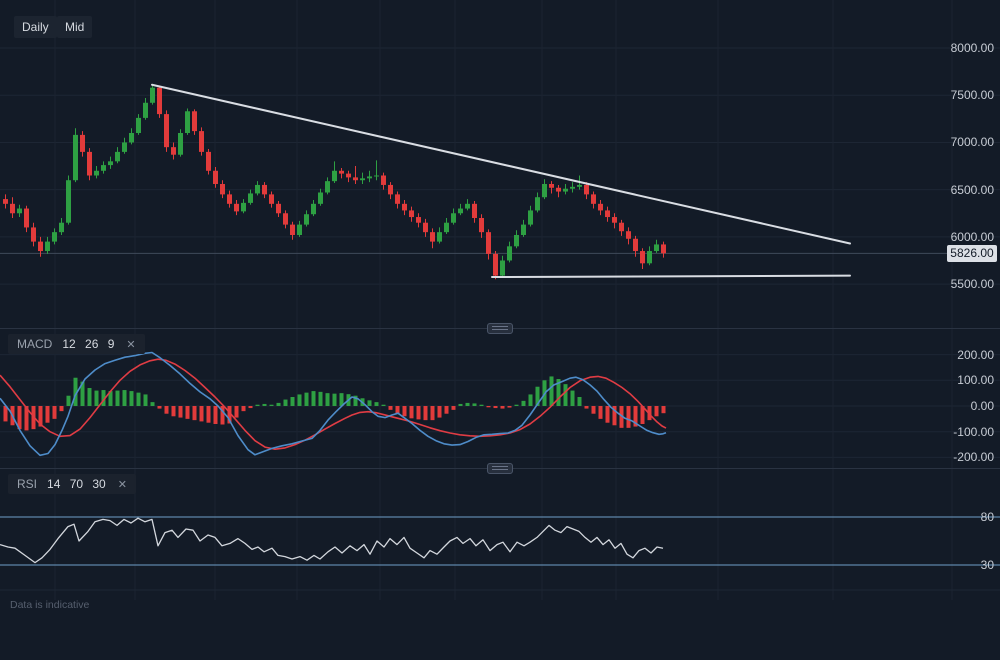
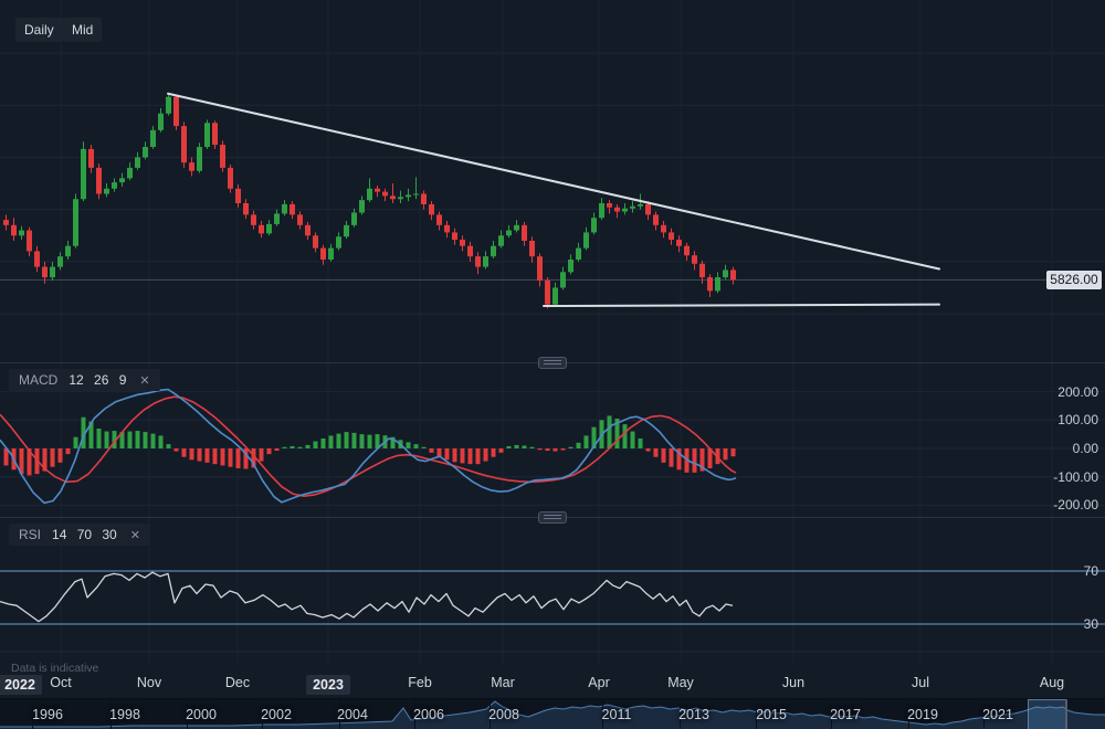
  Daily
  Mid
  MACD
  12 26 9
  ✕
  RSI
  14 70 30
  ✕
- 8000.00
- 7500.00
- 7000.00
- 6500.00
- 6000.00
- 5500.00
  5826.00
  Data is indicative
+ 2022
+ Oct
+ Nov
+ Dec
+ 2023
+ Feb
+ Mar
+ Apr
+ May
+ Jun
+ Jul
+ Aug
+ 1996
+ 1998
+ 2000
+ 2002
+ 2004
+ 2006
+ 2008
+ 2011
+ 2013
+ 2015
+ 2017
+ 2019
+ 2021
  200.00
  100.00
  0.00
  -100.00
  -200.00
- 80
+ 70
  30
